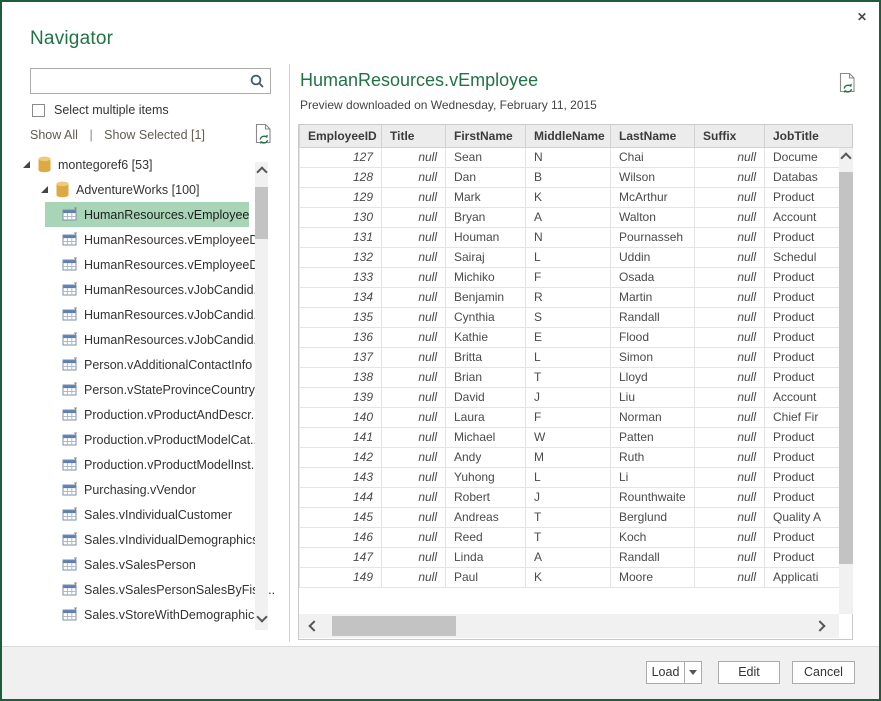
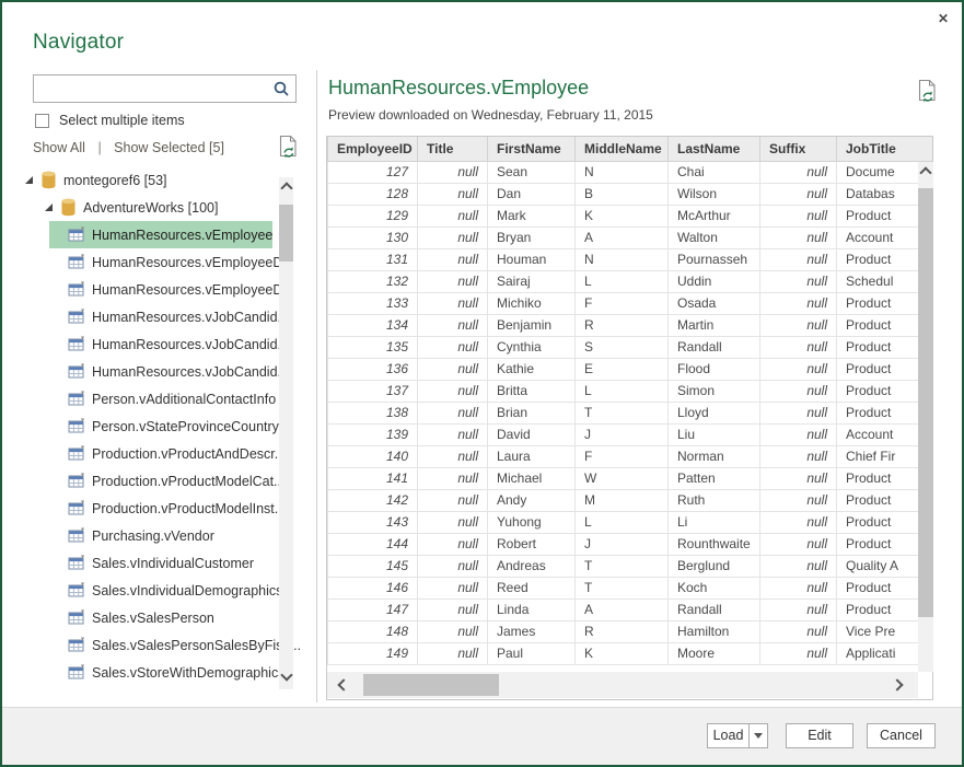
  ✕
  Navigator
  Select multiple items
- Show All | Show Selected [1]
+ Show All | Show Selected [5]
  montegoref6 [53]
  AdventureWorks [100]
  HumanResources.vEmployee
  HumanResources.vEmployeeD
  HumanResources.vEmployeeD
  HumanResources.vJobCandid
  HumanResources.vJobCandid
  HumanResources.vJobCandid
  Person.vAdditionalContactInfo
  Person.vStateProvinceCountry
  Production.vProductAndDescr.
  Production.vProductModelCat.
  Production.vProductModelInst.
  Purchasing.vVendor
  Sales.vIndividualCustomer
  Sales.vIndividualDemographic
  Sales.vSalesPerson
  Sales.vSalesPersonSalesByFi..
  Sales.vStoreWithDemographic
  HumanResources.vEmployee
  Preview downloaded on Wednesday, February 11, 2015
  EmployeeID	Title	FirstName	MiddleName	LastName	Suffix	JobTitle
  127	null	Sean	N	Chai	null	Docume
  128	null	Dan	B	Wilson	null	Databas
  129	null	Mark	K	McArthur	null	Product
  130	null	Bryan	A	Walton	null	Account
  131	null	Houman	N	Pournasseh	null	Product
  132	null	Sairaj	L	Uddin	null	Schedul
  133	null	Michiko	F	Osada	null	Product
  134	null	Benjamin	R	Martin	null	Product
  135	null	Cynthia	S	Randall	null	Product
  136	null	Kathie	E	Flood	null	Product
  137	null	Britta	L	Simon	null	Product
  138	null	Brian	T	Lloyd	null	Product
  139	null	David	J	Liu	null	Account
  140	null	Laura	F	Norman	null	Chief Fir
  141	null	Michael	W	Patten	null	Product
  142	null	Andy	M	Ruth	null	Product
  143	null	Yuhong	L	Li	null	Product
  144	null	Robert	J	Rounthwaite	null	Product
  145	null	Andreas	T	Berglund	null	Quality A
  146	null	Reed	T	Koch	null	Product
  147	null	Linda	A	Randall	null	Product
+ 148	null	James	R	Hamilton	null	Vice Pre
  149	null	Paul	K	Moore	null	Applicati
  Load
  Edit
  Cancel
